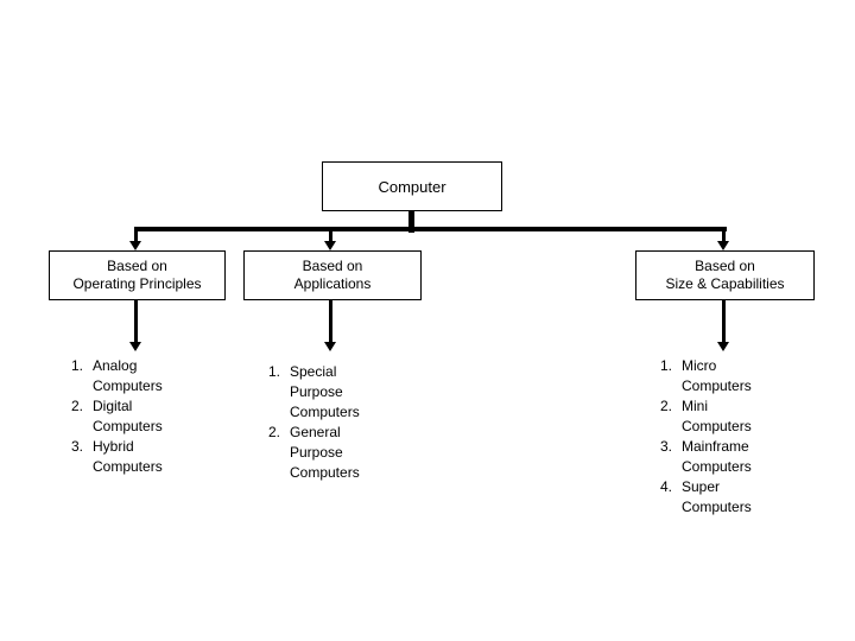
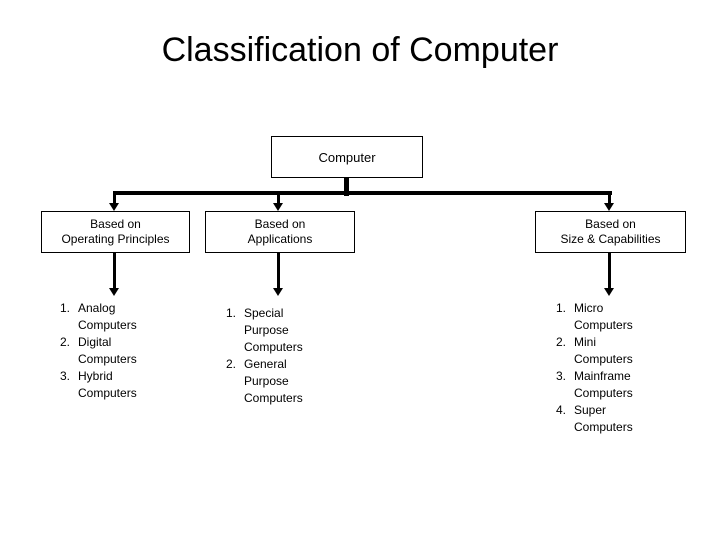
+ Classification of Computer
  Computer
  Based on
  Operating Principles
  Based on
  Applications
  Based on
  Size & Capabilities
  1.
  Analog
  Computers
  2.
  Digital
  Computers
  3.
  Hybrid
  Computers
  1.
  Special
  Purpose
  Computers
  2.
  General
  Purpose
  Computers
  1.
  Micro
  Computers
  2.
  Mini
  Computers
  3.
  Mainframe
  Computers
  4.
  Super
  Computers
